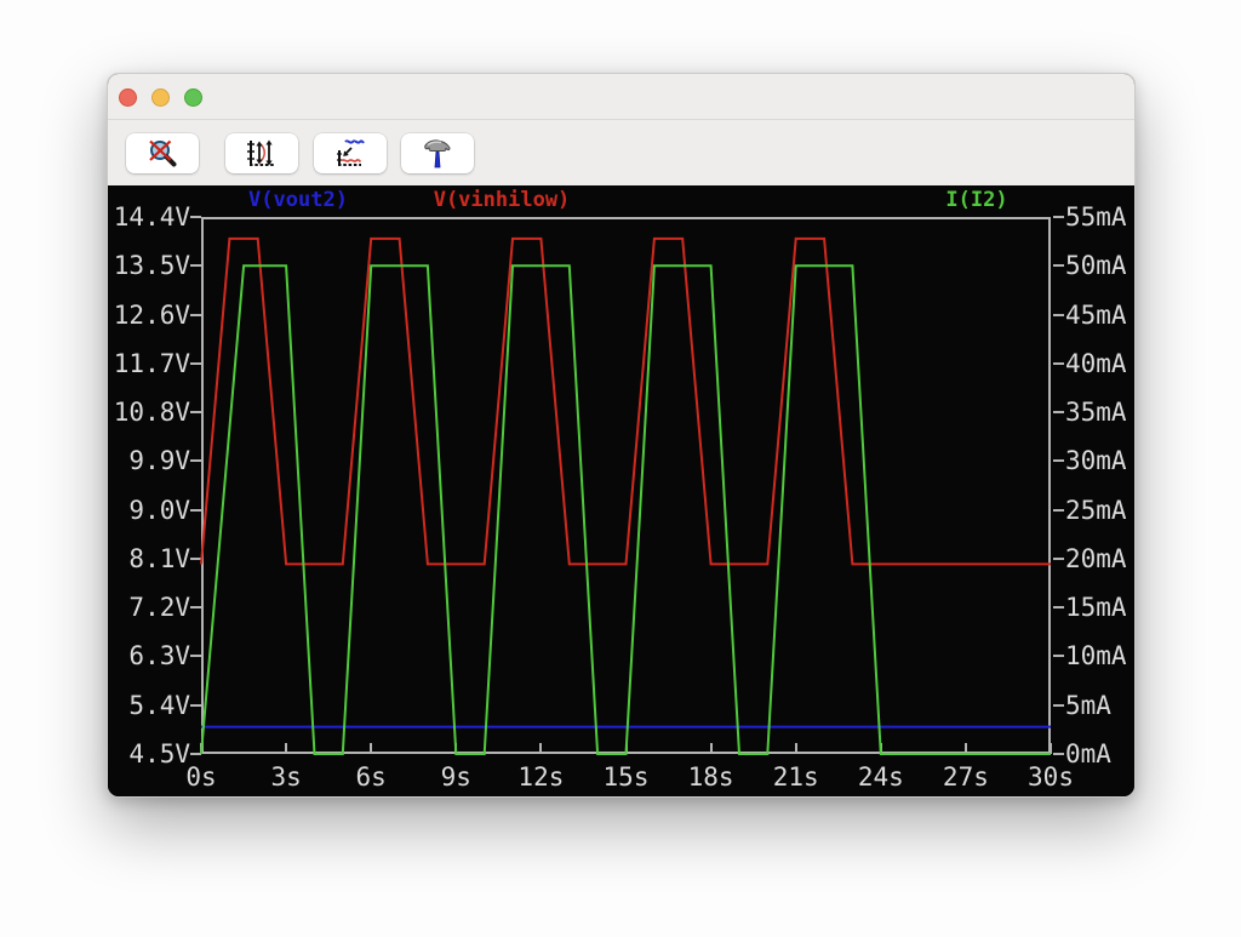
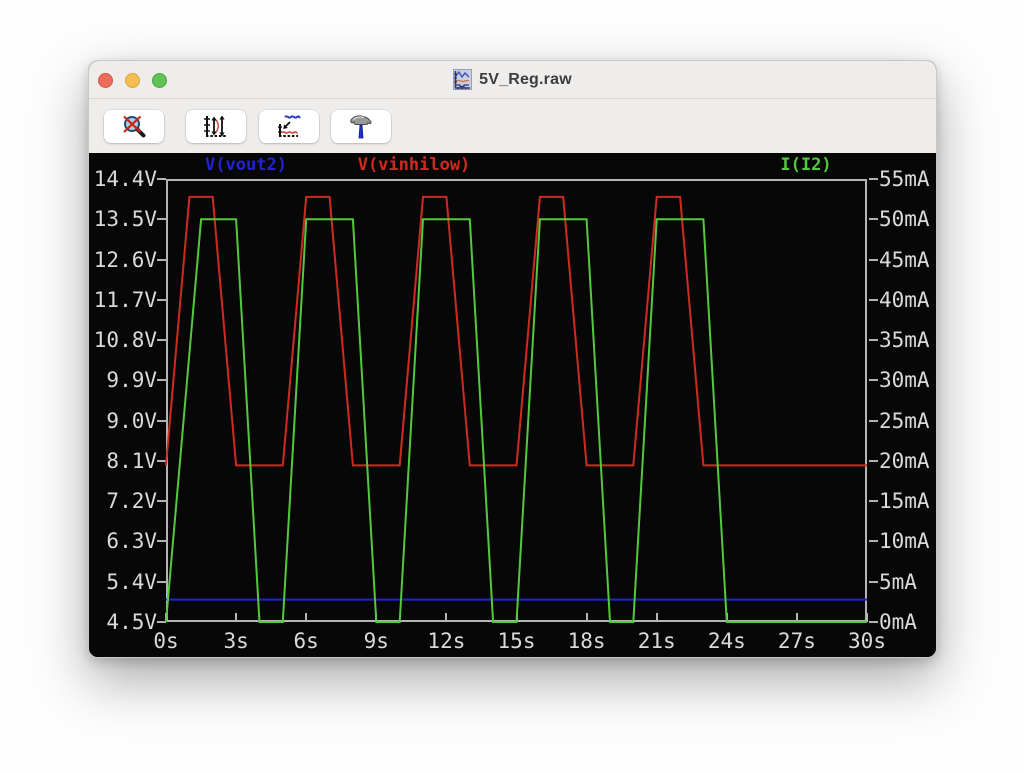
+ 5V_Reg.raw
  V(vout2)
  V(vinhilow)
  I(I2)
  14.4V
  13.5V
  12.6V
  11.7V
  10.8V
  9.9V
  9.0V
  8.1V
  7.2V
  6.3V
  5.4V
  4.5V
  55mA
  50mA
  45mA
  40mA
  35mA
  30mA
  25mA
  20mA
  15mA
  10mA
  5mA
  0mA
  0s
  3s
  6s
  9s
  12s
  15s
  18s
  21s
  24s
  27s
  30s
